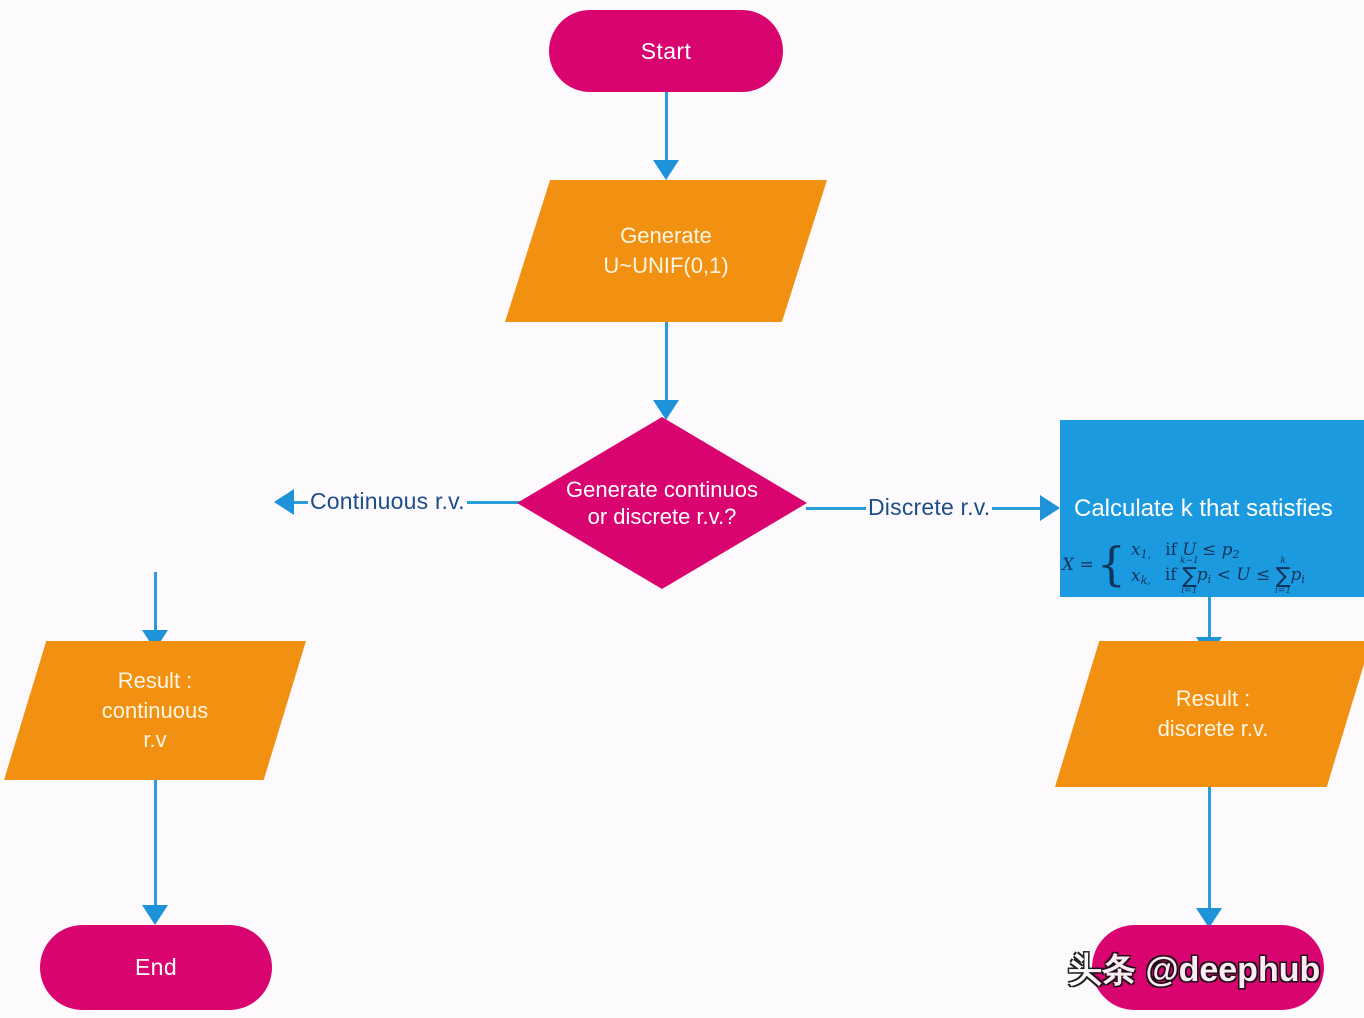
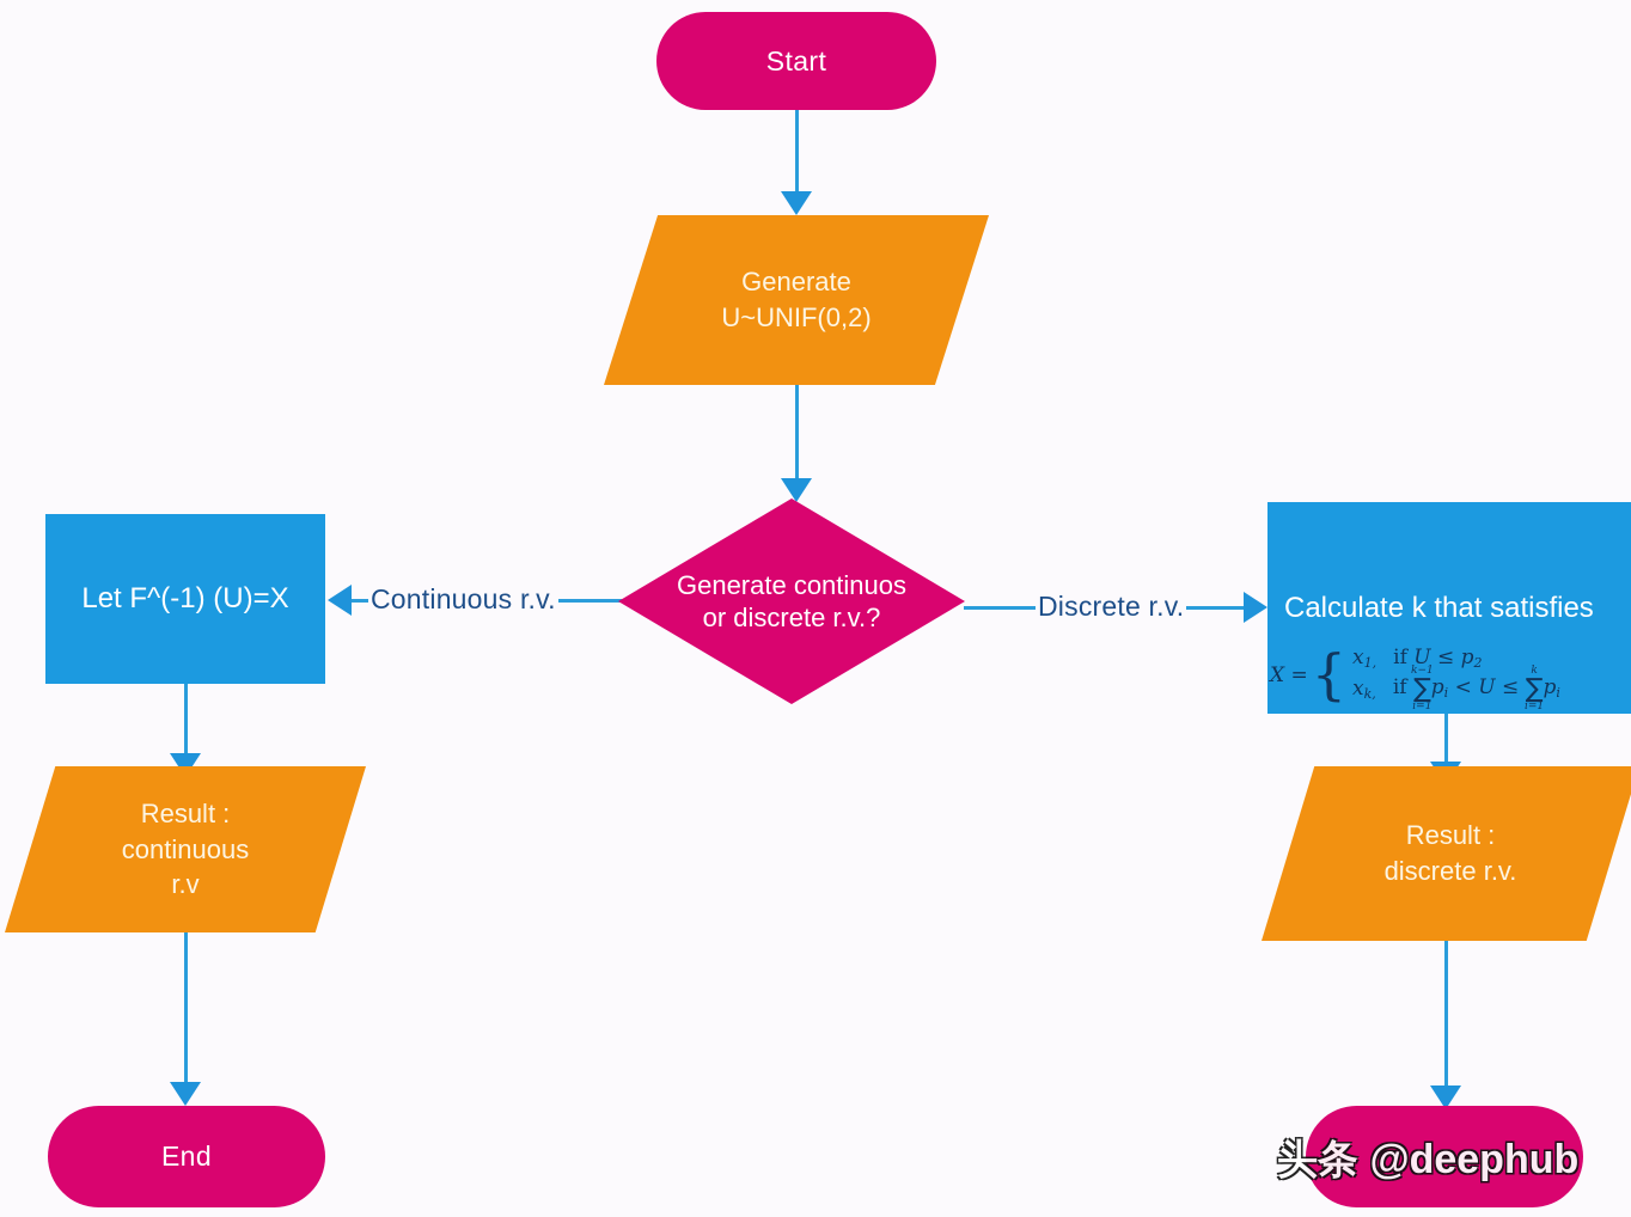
  Start
  Generate
- U~UNIF(0,1)
+ U~UNIF(0,2)
  Generate continuos
  or discrete r.v.?
  Continuous r.v.
  Discrete r.v.
+ Let F^(-1) (U)=X
  Calculate k that satisfies
  X =
  {
  x1,
  if U ≤ p2
  xk,
  if ∑
  k−1
  i=1
  pi < U ≤ ∑
  k
  i=1
  pi
  Result :
  continuous
  r.v
  Result :
  discrete r.v.
  End
  头条 @deephub
